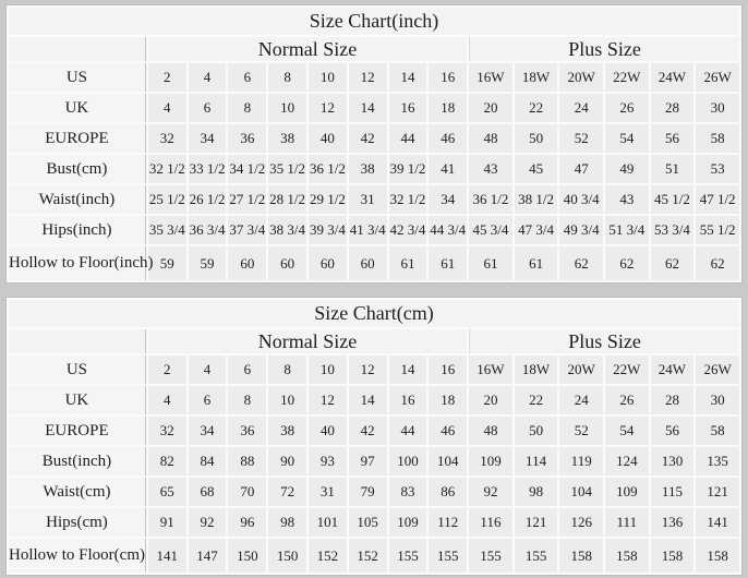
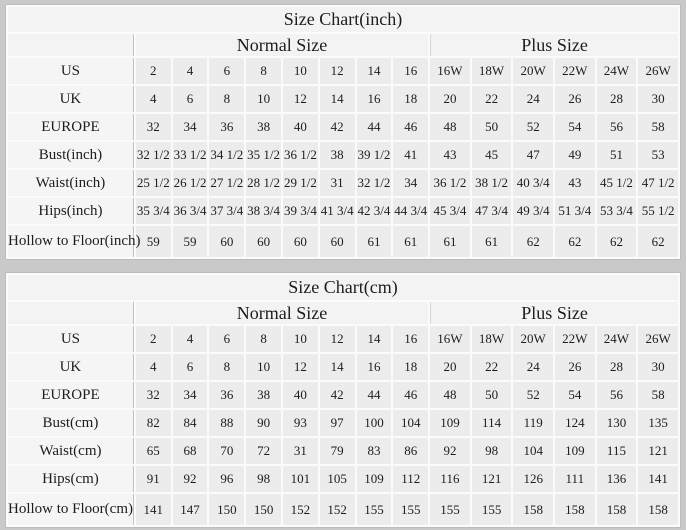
  Size Chart(inch)
  	Normal Size	Plus Size
  US	2	4	6	8	10	12	14	16	16W	18W	20W	22W	24W	26W
  UK	4	6	8	10	12	14	16	18	20	22	24	26	28	30
  EUROPE	32	34	36	38	40	42	44	46	48	50	52	54	56	58
- Bust(cm)	32 1/2	33 1/2	34 1/2	35 1/2	36 1/2	38	39 1/2	41	43	45	47	49	51	53
+ Bust(inch)	32 1/2	33 1/2	34 1/2	35 1/2	36 1/2	38	39 1/2	41	43	45	47	49	51	53
  Waist(inch)	25 1/2	26 1/2	27 1/2	28 1/2	29 1/2	31	32 1/2	34	36 1/2	38 1/2	40 3/4	43	45 1/2	47 1/2
  Hips(inch)	35 3/4	36 3/4	37 3/4	38 3/4	39 3/4	41 3/4	42 3/4	44 3/4	45 3/4	47 3/4	49 3/4	51 3/4	53 3/4	55 1/2
  Hollow to Floor(inch)	59	59	60	60	60	60	61	61	61	61	62	62	62	62
  Size Chart(cm)
  	Normal Size	Plus Size
  US	2	4	6	8	10	12	14	16	16W	18W	20W	22W	24W	26W
  UK	4	6	8	10	12	14	16	18	20	22	24	26	28	30
  EUROPE	32	34	36	38	40	42	44	46	48	50	52	54	56	58
- Bust(inch)	82	84	88	90	93	97	100	104	109	114	119	124	130	135
+ Bust(cm)	82	84	88	90	93	97	100	104	109	114	119	124	130	135
  Waist(cm)	65	68	70	72	31	79	83	86	92	98	104	109	115	121
  Hips(cm)	91	92	96	98	101	105	109	112	116	121	126	111	136	141
  Hollow to Floor(cm)	141	147	150	150	152	152	155	155	155	155	158	158	158	158
